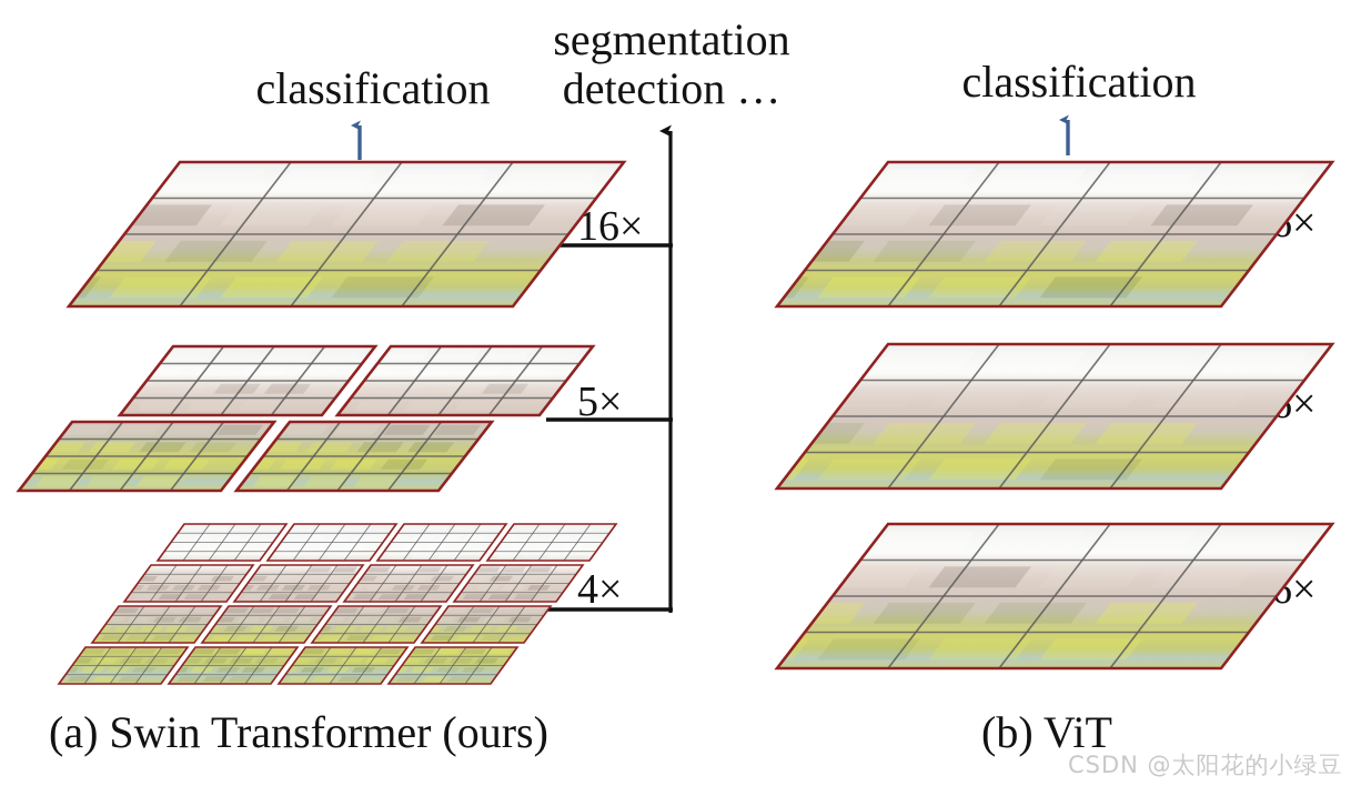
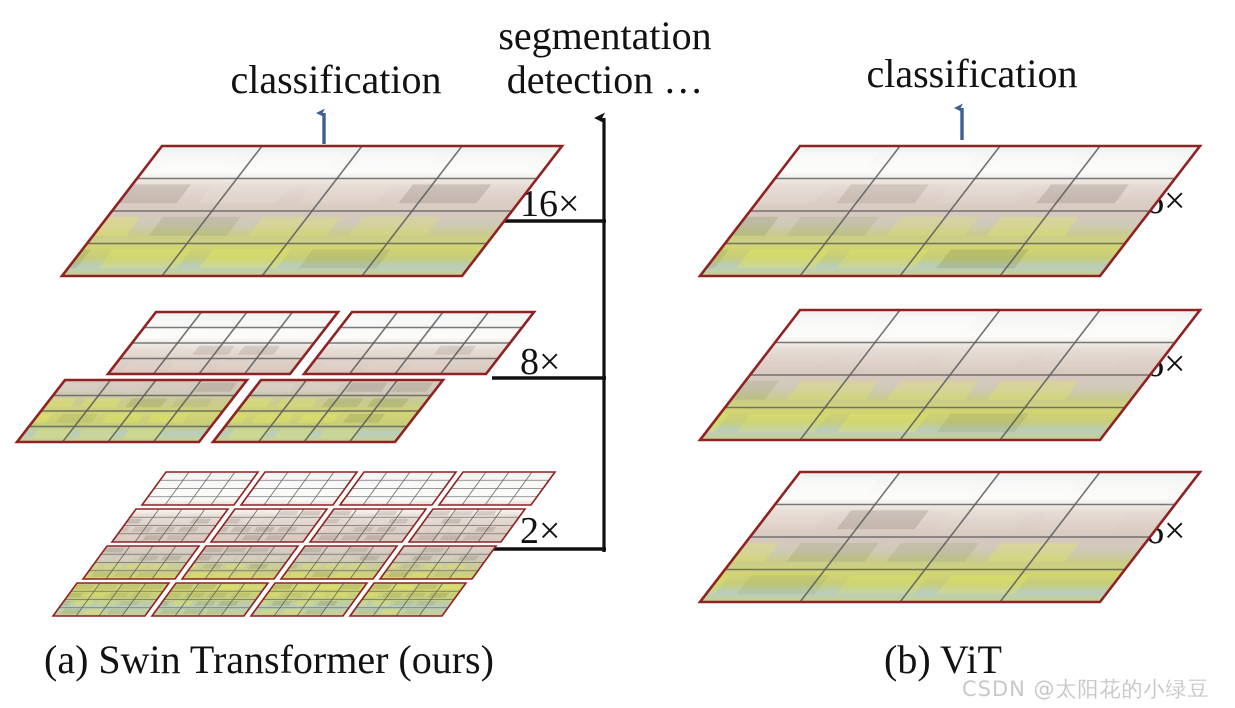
  classification
  segmentation
  detection …
  classification
  (a) Swin Transformer (ours)
  (b) ViT
  CSDN @太阳花的小绿豆
  16×
- 5×
+ 8×
- 4×
+ 2×
